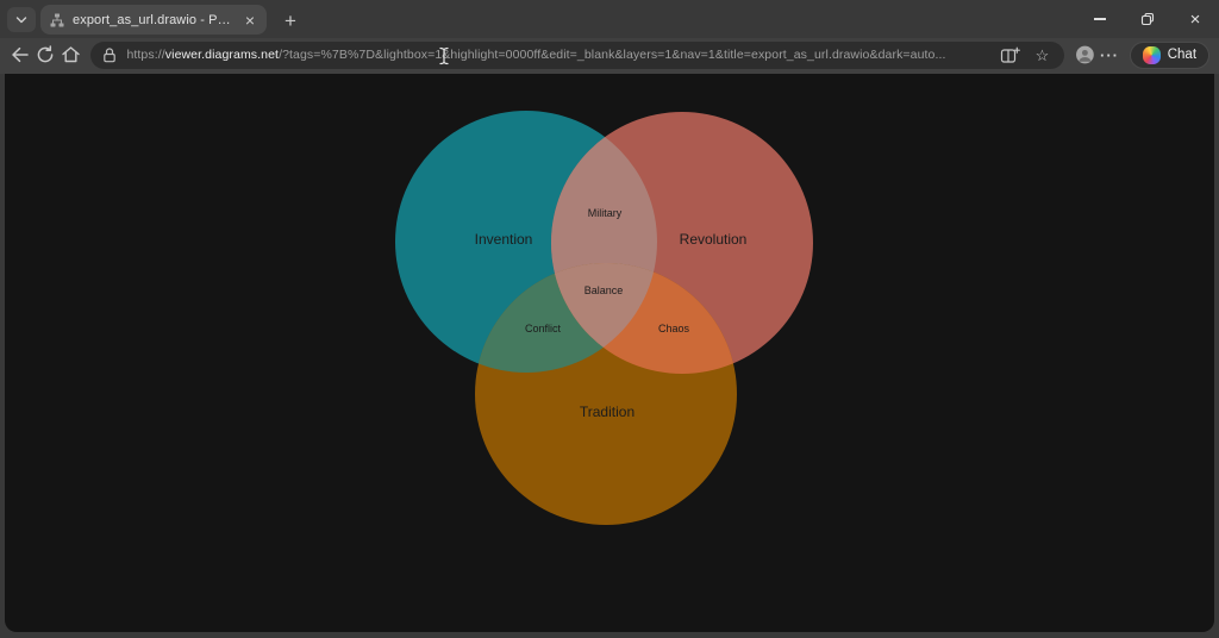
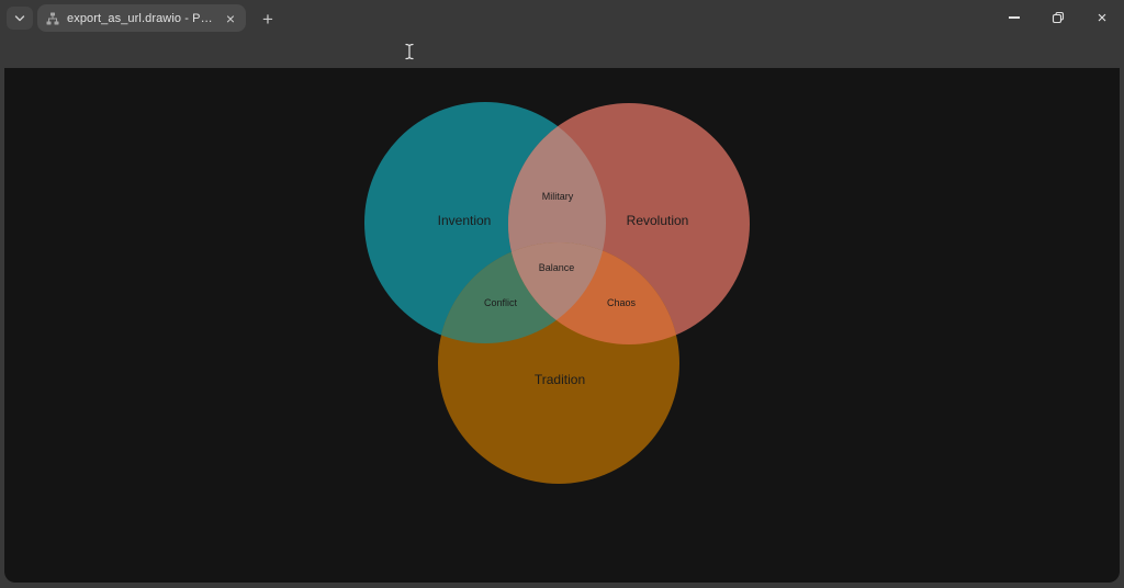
  export_as_url.drawio - Pag
  ×
  +
  ×
- https://viewer.diagrams.net/?tags=%7B%7D&lightbox=1&highlight=0000ff&edit=_blank&layers=1&nav=1&title=export_as_url.drawio&dark=auto...
- ☆
- ···
- Chat
  Invention
  Revolution
  Tradition
  Military
  Balance
  Conflict
  Chaos
